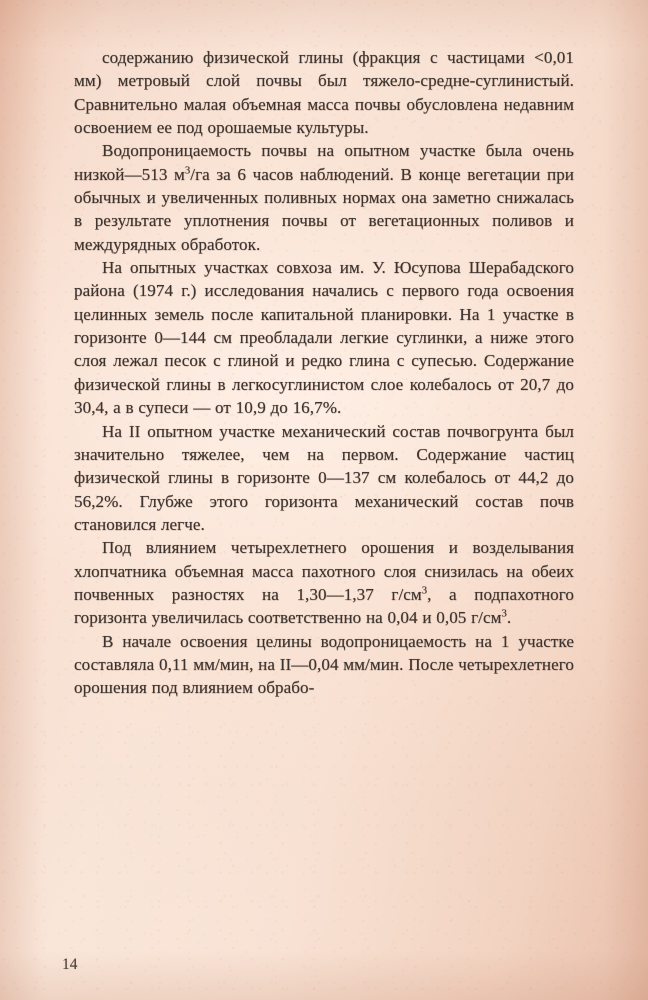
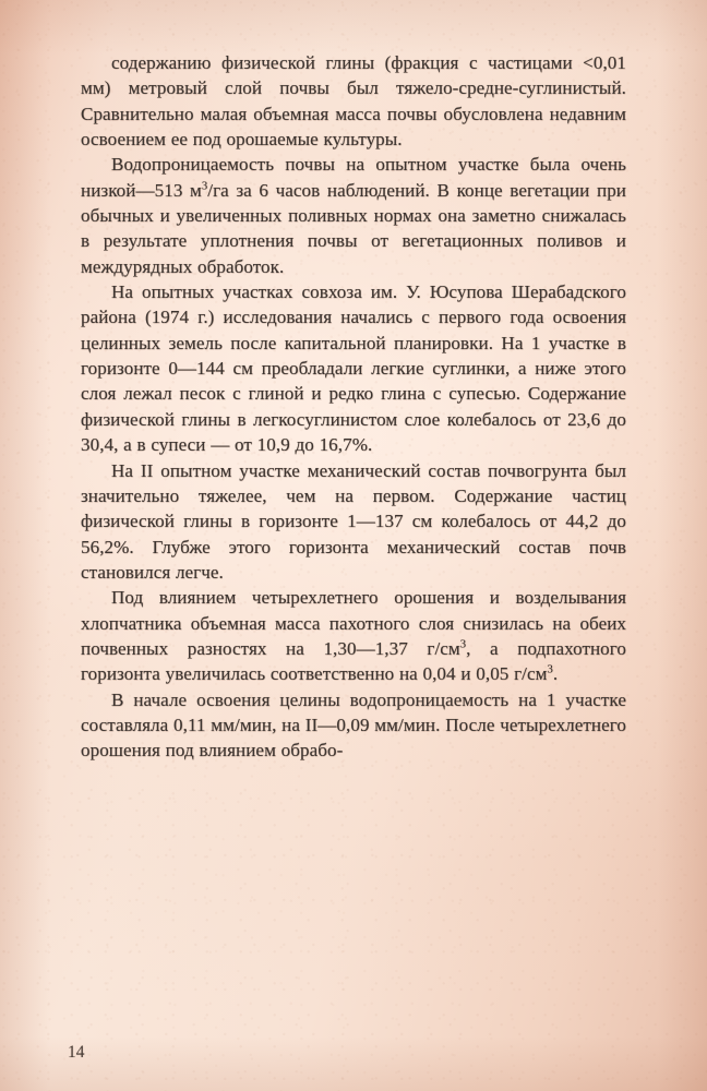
  содержанию физической глины (фракция с частицами <0,01 мм) метровый слой почвы был тяжело-средне-суглинистый. Сравнительно малая объемная масса почвы обусловлена недавним освоением ее под орошаемые культуры.
  Водопроницаемость почвы на опытном участке была очень низкой—513 м3/га за 6 часов наблюдений. В конце вегетации при обычных и увеличенных поливных нормах она заметно снижалась в результате уплотнения почвы от вегетационных поливов и междурядных обработок.
- На опытных участках совхоза им. У. Юсупова Шерабадского района (1974 г.) исследования начались с первого года освоения целинных земель после капитальной планировки. На 1 участке в горизонте 0—144 см преобладали легкие суглинки, а ниже этого слоя лежал песок с глиной и редко глина с супесью. Содержание физической глины в легкосуглинистом слое колебалось от 20,7 до 30,4, а в супеси — от 10,9 до 16,7%.
+ На опытных участках совхоза им. У. Юсупова Шерабадского района (1974 г.) исследования начались с первого года освоения целинных земель после капитальной планировки. На 1 участке в горизонте 0—144 см преобладали легкие суглинки, а ниже этого слоя лежал песок с глиной и редко глина с супесью. Содержание физической глины в легкосуглинистом слое колебалось от 23,6 до 30,4, а в супеси — от 10,9 до 16,7%.
- На II опытном участке механический состав почвогрунта был значительно тяжелее, чем на первом. Содержание частиц физической глины в горизонте 0—137 см колебалось от 44,2 до 56,2%. Глубже этого горизонта механический состав почв становился легче.
+ На II опытном участке механический состав почвогрунта был значительно тяжелее, чем на первом. Содержание частиц физической глины в горизонте 1—137 см колебалось от 44,2 до 56,2%. Глубже этого горизонта механический состав почв становился легче.
  Под влиянием четырехлетнего орошения и возделывания хлопчатника объемная масса пахотного слоя снизилась на обеих почвенных разностях на 1,30—1,37 г/см3, а подпахотного горизонта увеличилась соответственно на 0,04 и 0,05 г/см3.
- В начале освоения целины водопроницаемость на 1 участке составляла 0,11 мм/мин, на II—0,04 мм/мин. После четырехлетнего орошения под влиянием обрабо-
+ В начале освоения целины водопроницаемость на 1 участке составляла 0,11 мм/мин, на II—0,09 мм/мин. После четырехлетнего орошения под влиянием обрабо-
  14
